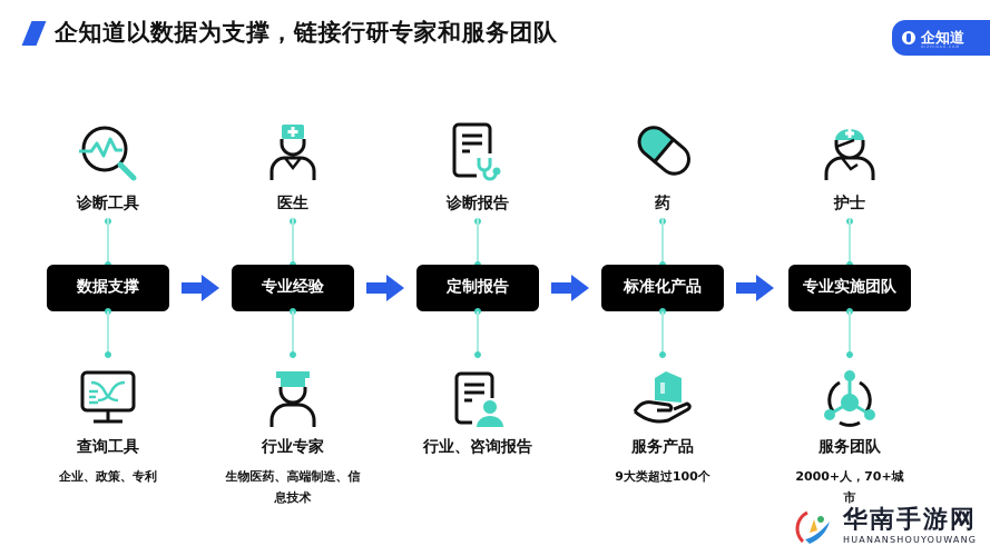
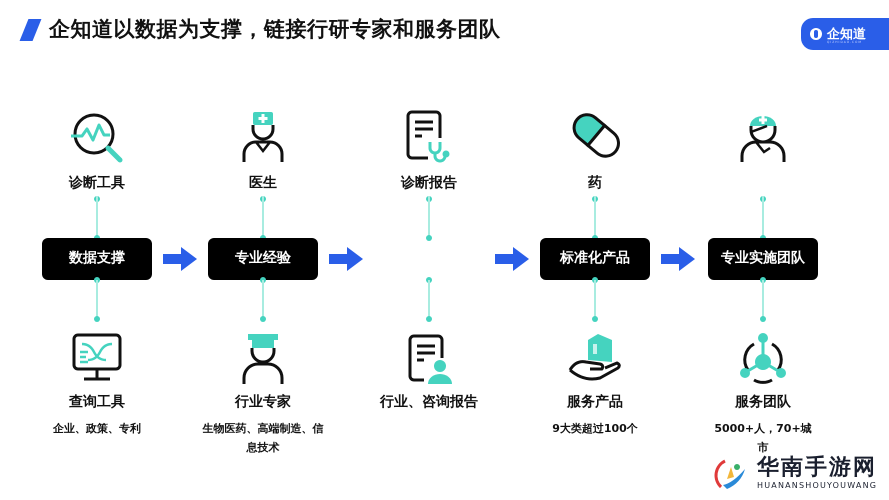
  企知道以数据为支撑，链接行研专家和服务团队
  企知道
  诊断工具
  数据支撑
  查询工具
  企业、政策、专利
  医生
  专业经验
  行业专家
  生物医药、高端制造、信息技术
  诊断报告
- 定制报告
  行业、咨询报告
  药
  标准化产品
  服务产品
  9大类超过100个
- 护士
  专业实施团队
  服务团队
- 2000+人，70+城市
+ 5000+人，70+城市
  华南手游网
  HUANANSHOUYOUWANG
